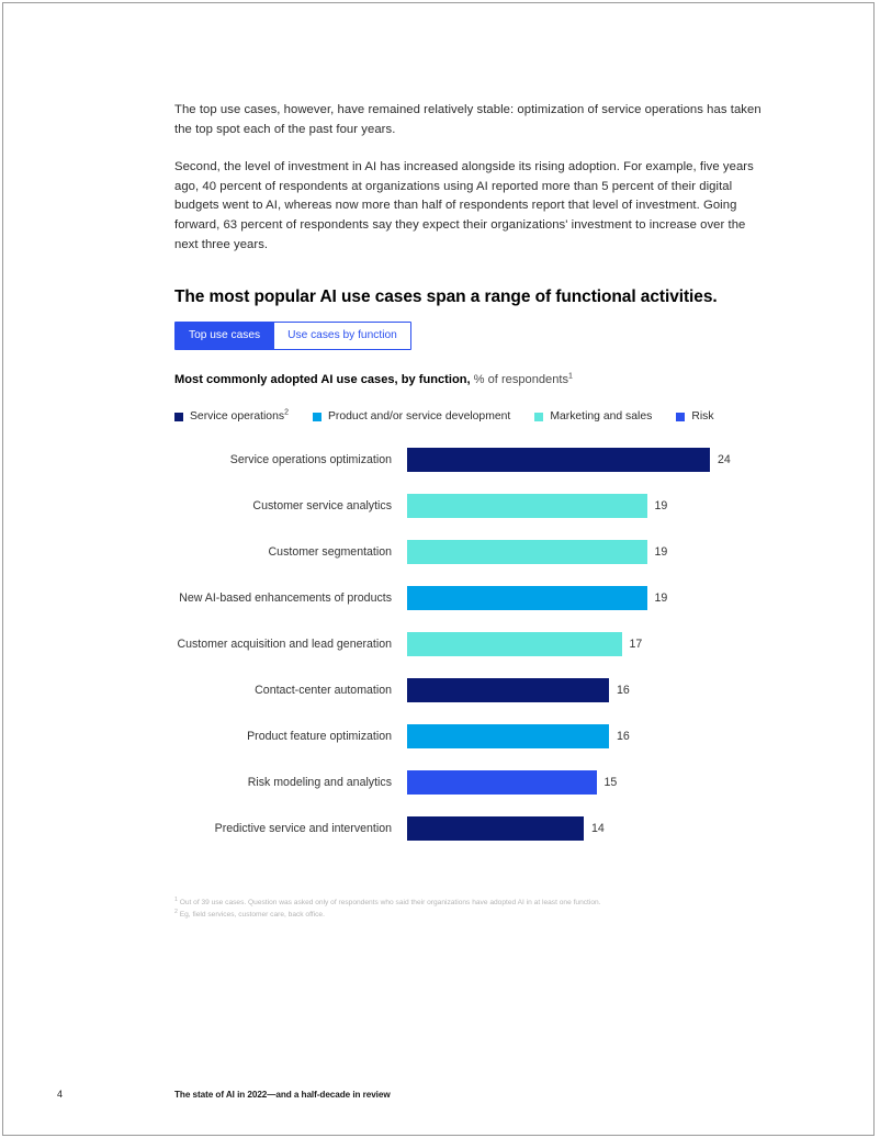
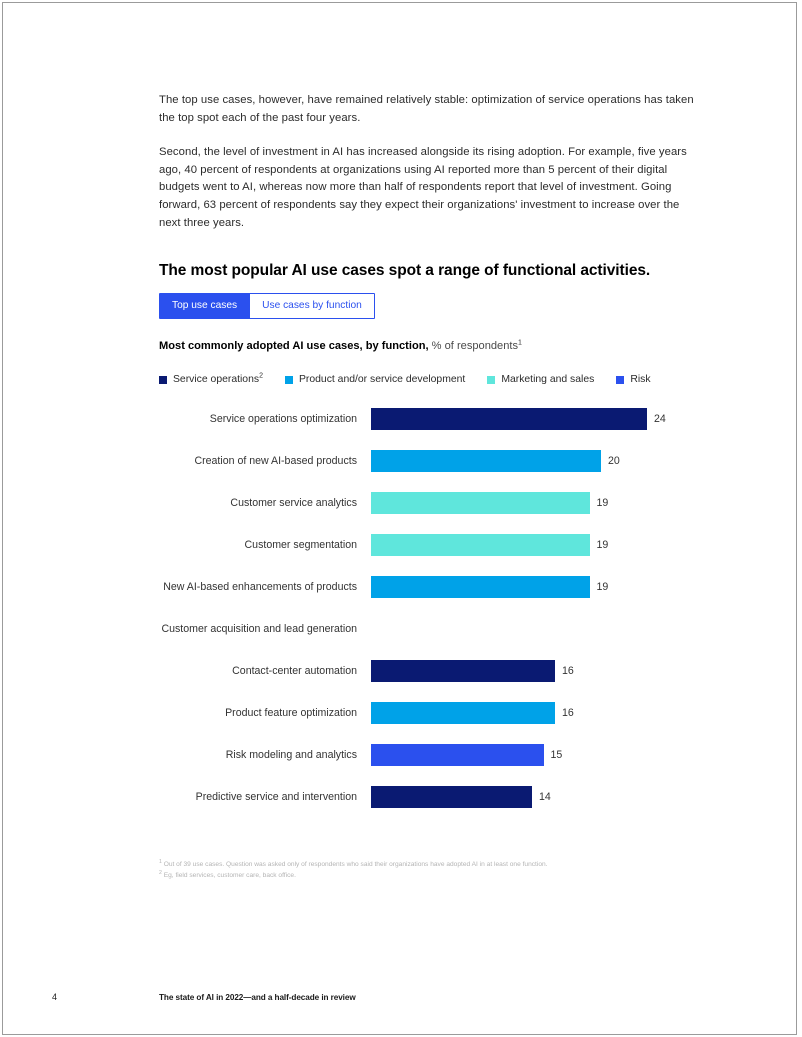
  The top use cases, however, have remained relatively stable: optimization of service operations has taken the top spot each of the past four years.
  Second, the level of investment in AI has increased alongside its rising adoption. For example, five years ago, 40 percent of respondents at organizations using AI reported more than 5 percent of their digital budgets went to AI, whereas now more than half of respondents report that level of investment. Going forward, 63 percent of respondents say they expect their organizations' investment to increase over the next three years.
- The most popular AI use cases span a range of functional activities.
+ The most popular AI use cases spot a range of functional activities.
  Top use cases
  Use cases by function
  Most commonly adopted AI use cases, by function, % of respondents
  Service operations
  Product and/or service development
  Marketing and sales
  Risk
  Service operations optimization
  24
+ Creation of new AI-based products
+ 20
  Customer service analytics
  19
  Customer segmentation
  19
  New AI-based enhancements of products
  19
  Customer acquisition and lead generation
- 17
  Contact-center automation
  16
  Product feature optimization
  16
  Risk modeling and analytics
  15
  Predictive service and intervention
  14
  4
  The state of AI in 2022—and a half-decade in review
